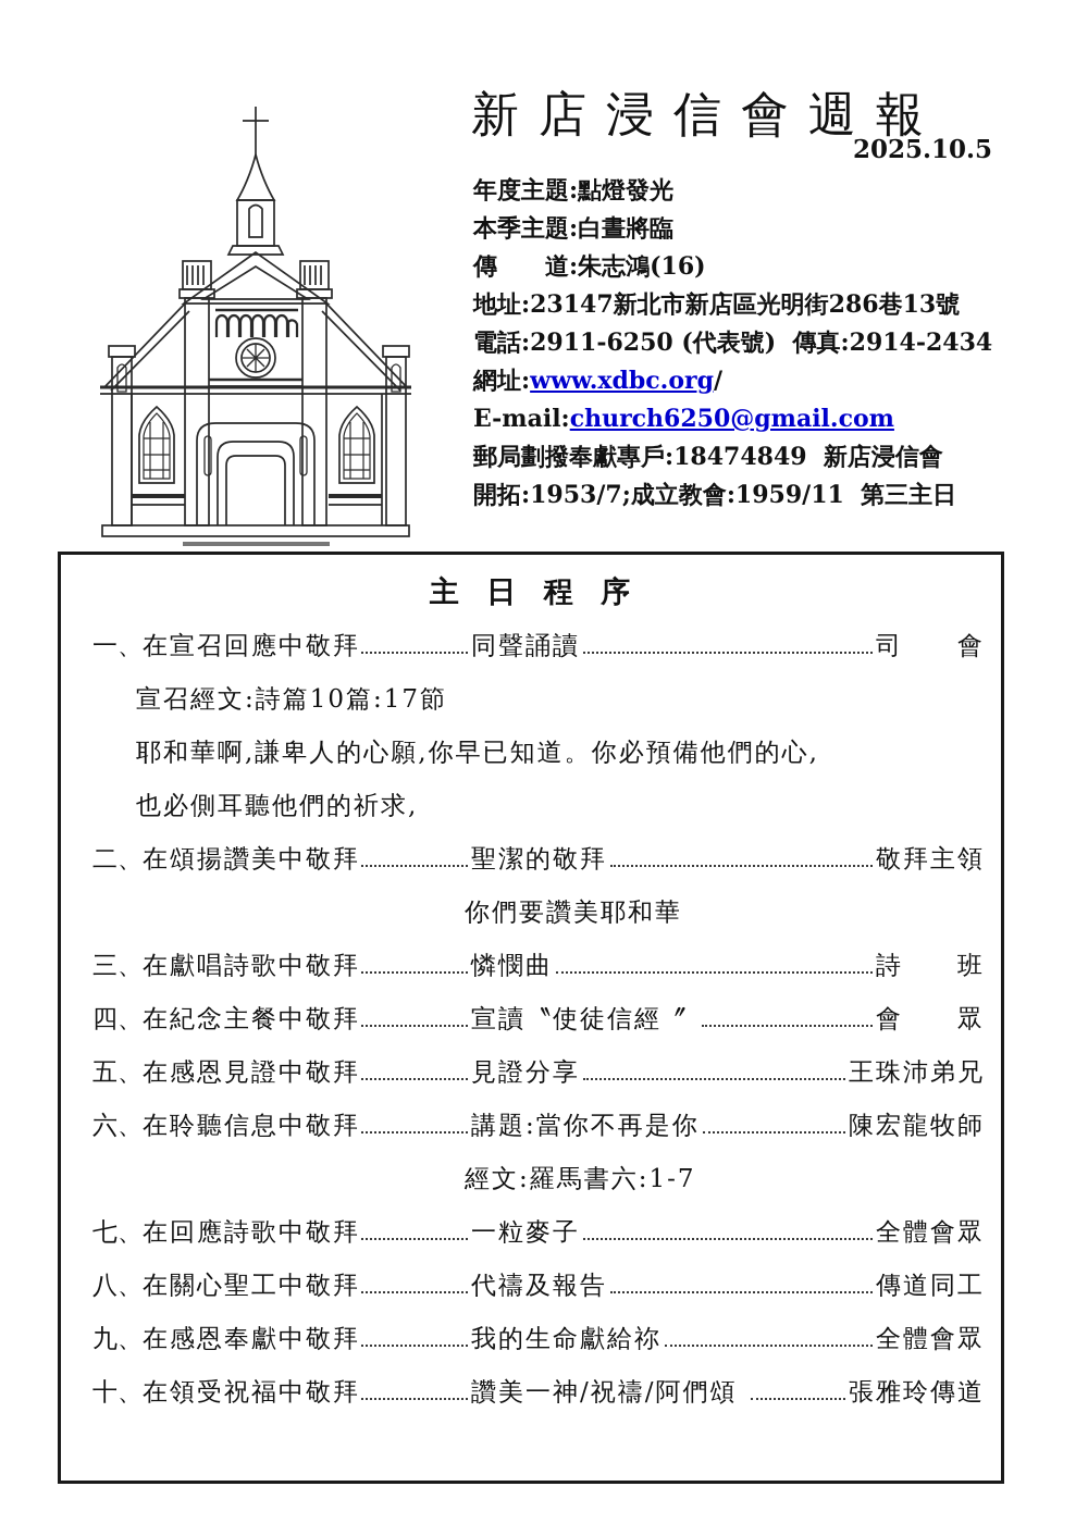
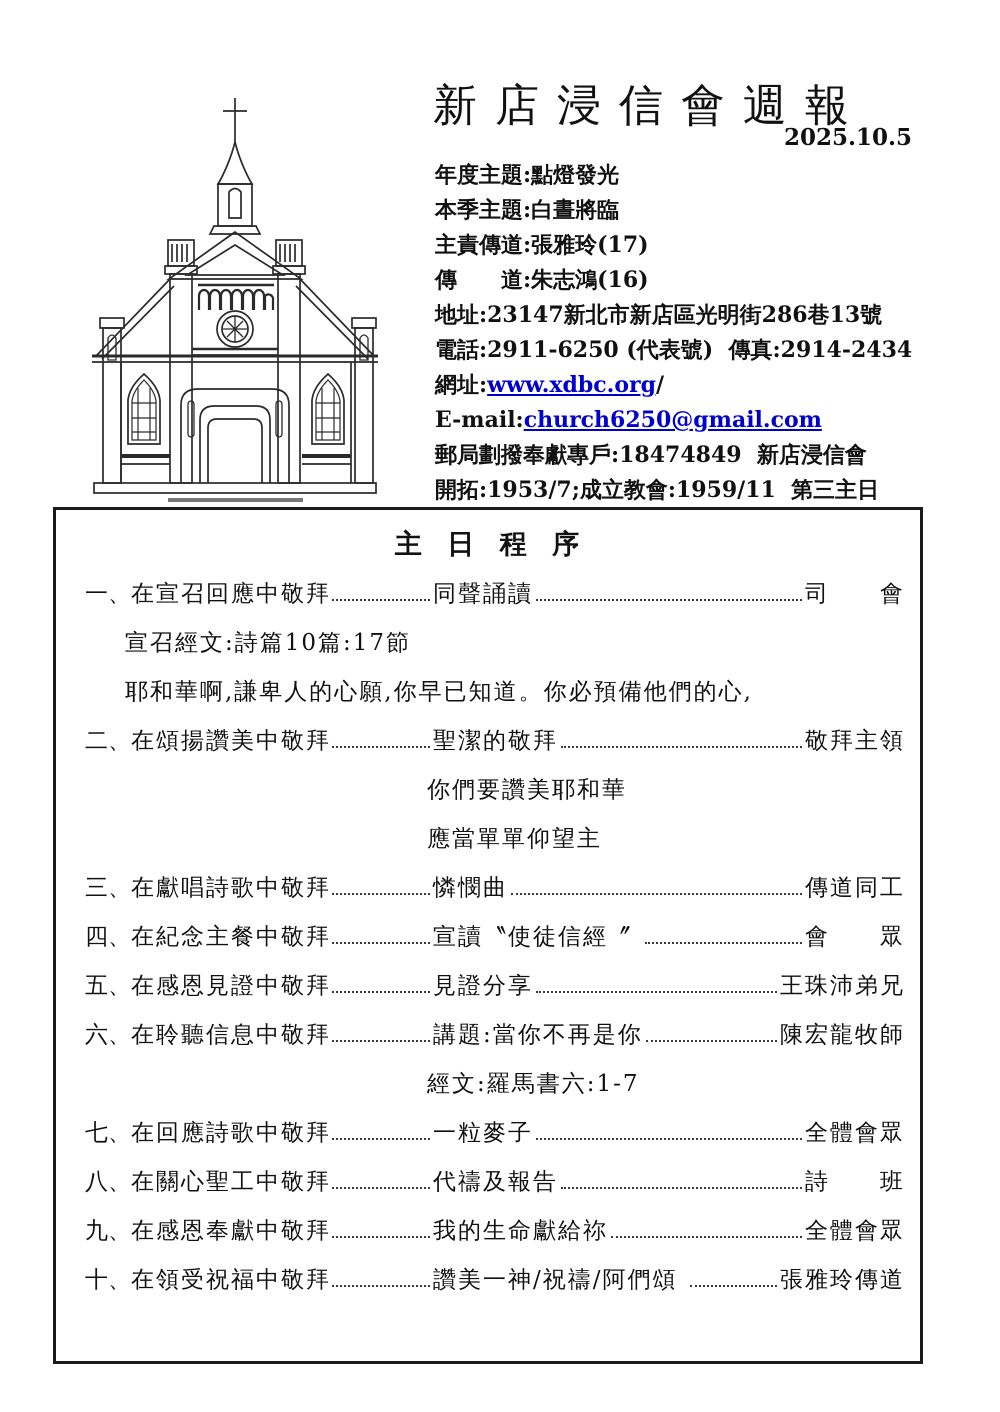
  新 店 浸 信 會 週 報
  2025.10.5
  年度主題:點燈發光
  本季主題:白晝將臨
+ 主責傳道:張雅玲(17)
  傳 道:朱志鴻(16)
  地址:23147新北市新店區光明街286巷13號
  電話:2911-6250 (代表號) 傳真:2914-2434
  網址:www.xdbc.org/
  E-mail:church6250@gmail.com
  郵局劃撥奉獻專戶:18474849 新店浸信會
  開拓:1953/7;成立教會:1959/11 第三主日
  主 日 程 序
  一、
  在宣召回應中敬拜
  同聲誦讀
  司 會
  宣召經文:詩篇10篇:17節
  耶和華啊,謙卑人的心願,你早已知道。你必預備他們的心,
- 也必側耳聽他們的祈求,
  二、
  在頌揚讚美中敬拜
  聖潔的敬拜
  敬拜主領
  你們要讚美耶和華
+ 應當單單仰望主
  三、
  在獻唱詩歌中敬拜
  憐憫曲
- 詩 班
+ 傳道同工
  四、
  在紀念主餐中敬拜
  宣讀〝使徒信經〞
  會 眾
  五、
  在感恩見證中敬拜
  見證分享
  王珠沛弟兄
  六、
  在聆聽信息中敬拜
  講題:當你不再是你
  陳宏龍牧師
  經文:羅馬書六:1-7
  七、
  在回應詩歌中敬拜
  一粒麥子
  全體會眾
  八、
  在關心聖工中敬拜
  代禱及報告
- 傳道同工
+ 詩 班
  九、
  在感恩奉獻中敬拜
  我的生命獻給祢
  全體會眾
  十、
  在領受祝福中敬拜
  讚美一神/祝禱/阿們頌
  張雅玲傳道
